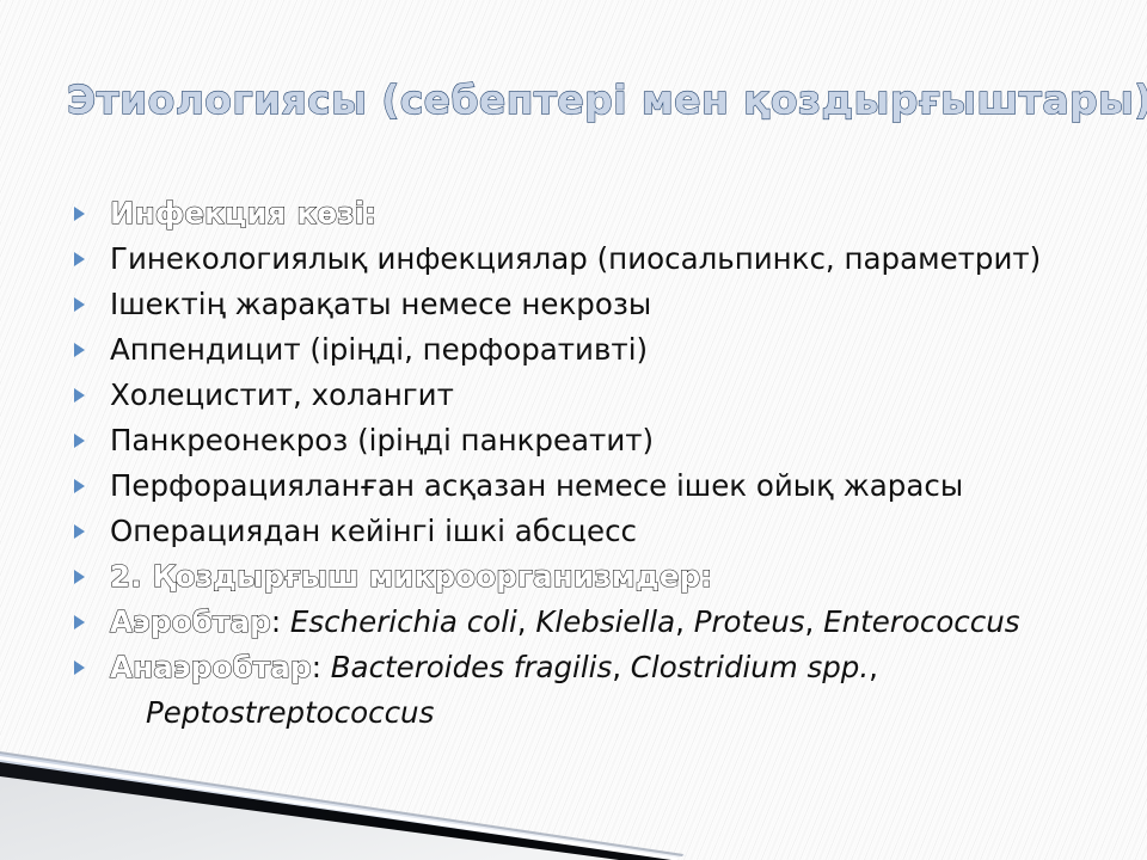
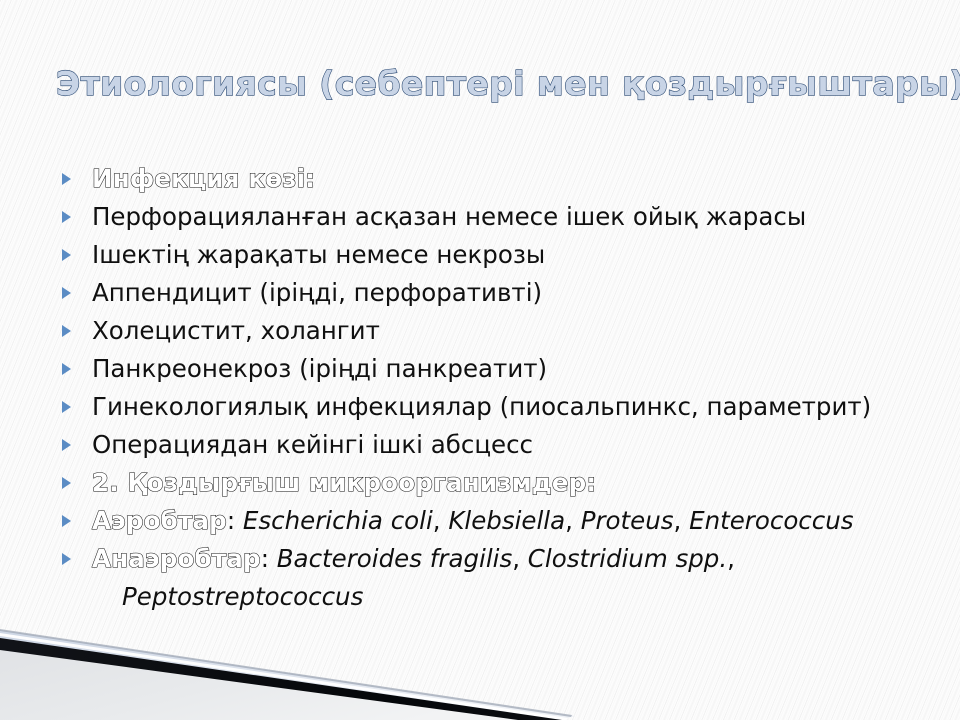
  Этиологиясы (себептері мен қоздырғыштары)
  Инфекция көзі:
- Гинекологиялық инфекциялар (пиосальпинкс, параметрит)
+ Перфорацияланған асқазан немесе ішек ойық жарасы
  Ішектің жарақаты немесе некрозы
  Аппендицит (іріңді, перфоративті)
  Холецистит, холангит
  Панкреонекроз (іріңді панкреатит)
- Перфорацияланған асқазан немесе ішек ойық жарасы
+ Гинекологиялық инфекциялар (пиосальпинкс, параметрит)
  Операциядан кейінгі ішкі абсцесс
  2. Қоздырғыш микроорганизмдер:
  Аэробтар: Escherichia coli, Klebsiella, Proteus, Enterococcus
  Анаэробтар: Bacteroides fragilis, Clostridium spp.,
  Peptostreptococcus
